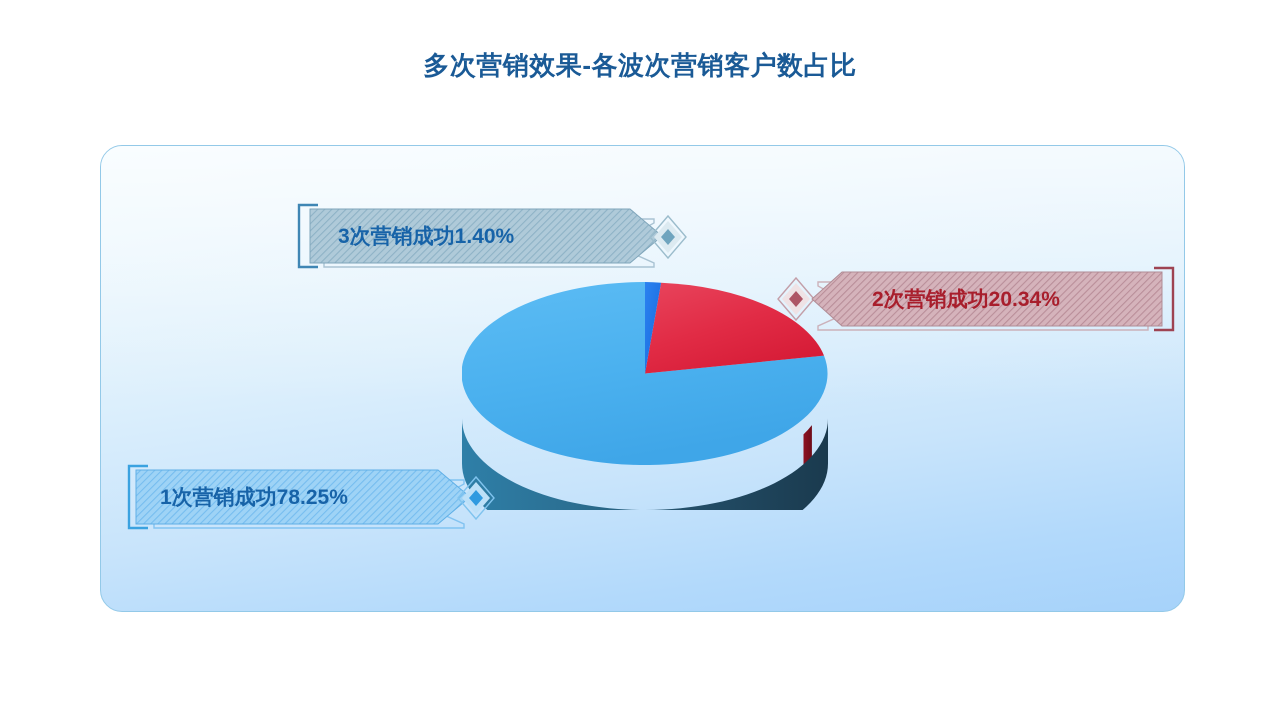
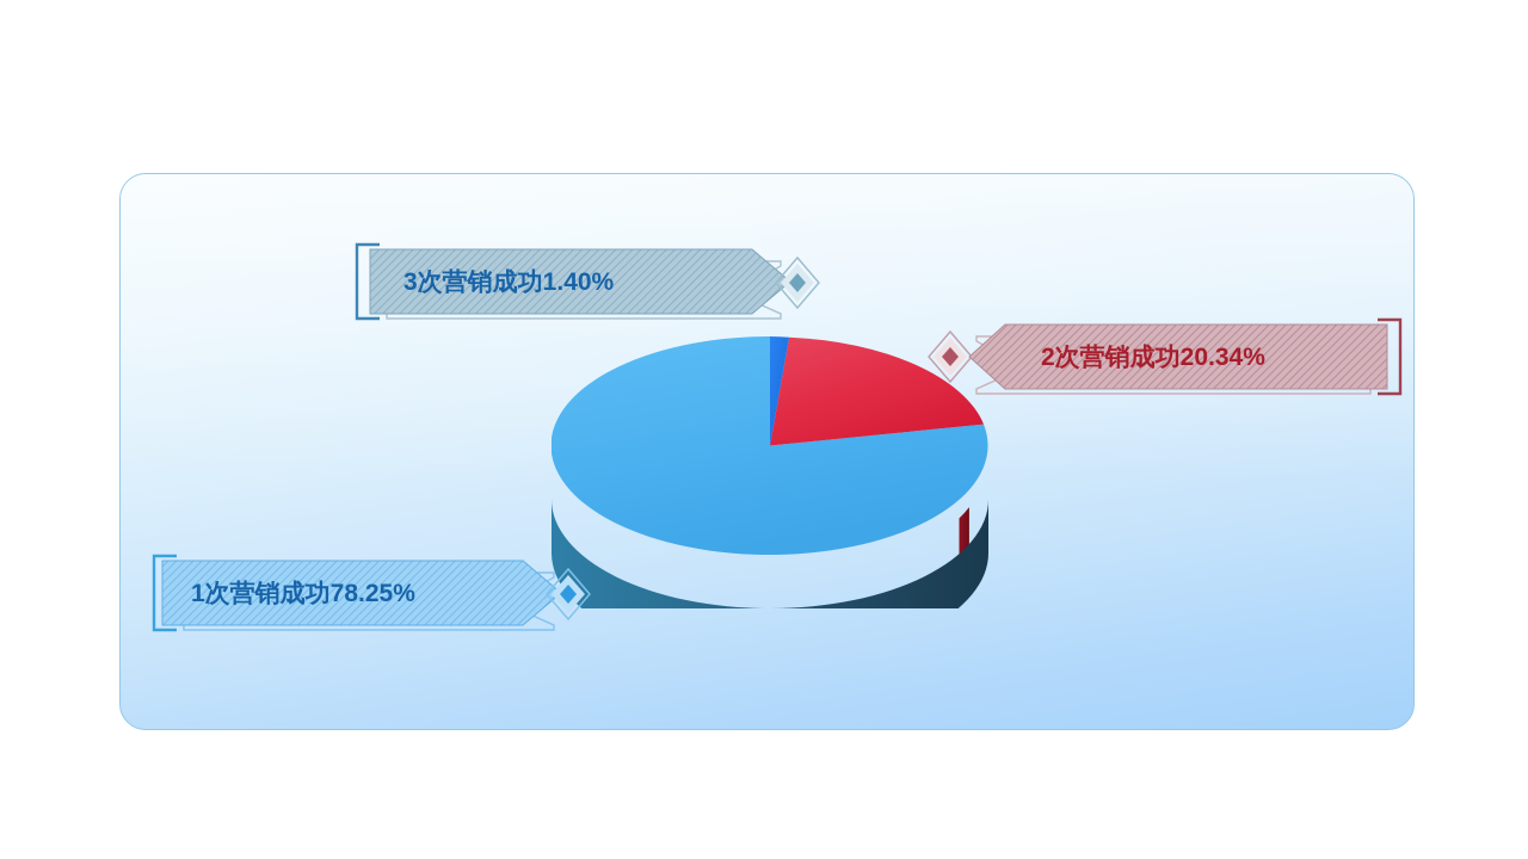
- 多次营销效果-各波次营销客户数占比
  3次营销成功1.40%
  2次营销成功20.34%
  1次营销成功78.25%
